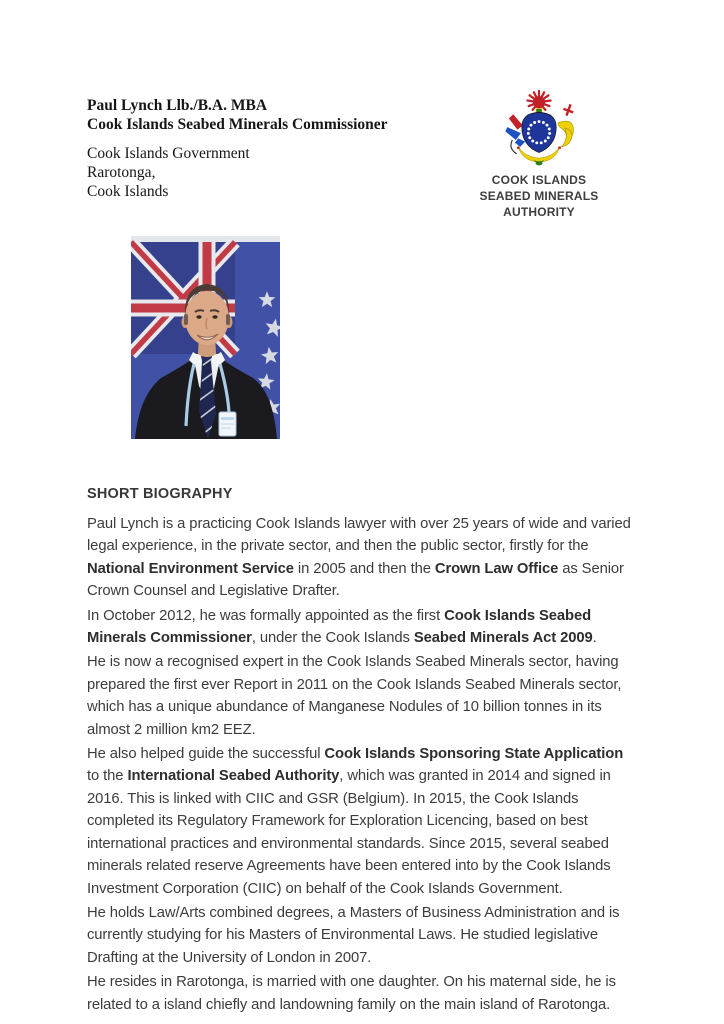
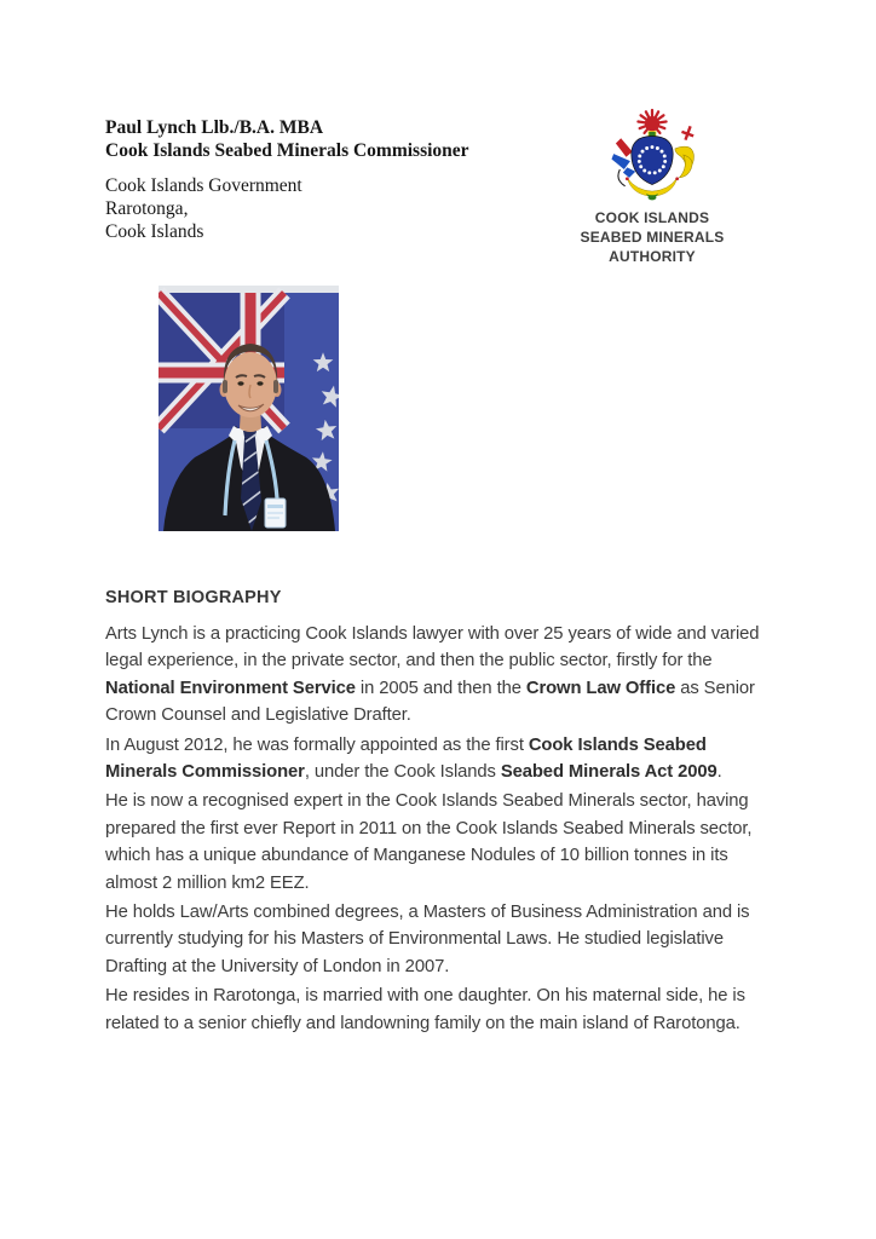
  Paul Lynch Llb./B.A. MBA
  Cook Islands Seabed Minerals Commissioner
  Cook Islands Government
  Rarotonga,
  Cook Islands
  COOK ISLANDS
  SEABED MINERALS AUTHORITY
  SHORT BIOGRAPHY
- Paul Lynch is a practicing Cook Islands lawyer with over 25 years of wide and varied legal experience, in the private sector, and then the public sector, firstly for the National Environment Service in 2005 and then the Crown Law Office as Senior Crown Counsel and Legislative Drafter.
+ Arts Lynch is a practicing Cook Islands lawyer with over 25 years of wide and varied legal experience, in the private sector, and then the public sector, firstly for the National Environment Service in 2005 and then the Crown Law Office as Senior Crown Counsel and Legislative Drafter.
- In October 2012, he was formally appointed as the first Cook Islands Seabed Minerals Commissioner, under the Cook Islands Seabed Minerals Act 2009.
+ In August 2012, he was formally appointed as the first Cook Islands Seabed Minerals Commissioner, under the Cook Islands Seabed Minerals Act 2009.
  He is now a recognised expert in the Cook Islands Seabed Minerals sector, having prepared the first ever Report in 2011 on the Cook Islands Seabed Minerals sector, which has a unique abundance of Manganese Nodules of 10 billion tonnes in its almost 2 million km2 EEZ.
- He also helped guide the successful Cook Islands Sponsoring State Application to the International Seabed Authority, which was granted in 2014 and signed in 2016. This is linked with CIIC and GSR (Belgium). In 2015, the Cook Islands completed its Regulatory Framework for Exploration Licencing, based on best international practices and environmental standards. Since 2015, several seabed minerals related reserve Agreements have been entered into by the Cook Islands Investment Corporation (CIIC) on behalf of the Cook Islands Government.
  He holds Law/Arts combined degrees, a Masters of Business Administration and is currently studying for his Masters of Environmental Laws. He studied legislative Drafting at the University of London in 2007.
- He resides in Rarotonga, is married with one daughter. On his maternal side, he is related to a island chiefly and landowning family on the main island of Rarotonga.
+ He resides in Rarotonga, is married with one daughter. On his maternal side, he is related to a senior chiefly and landowning family on the main island of Rarotonga.
